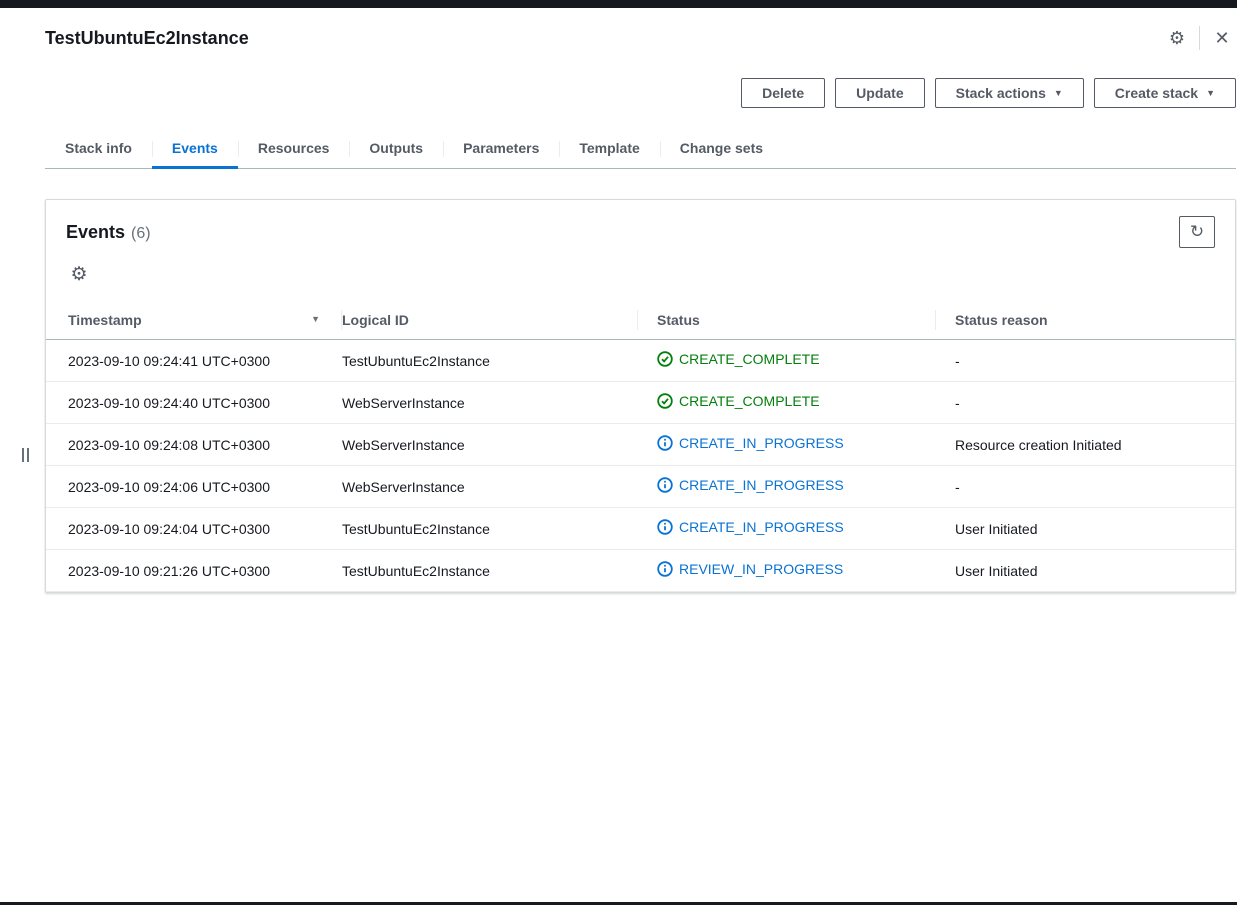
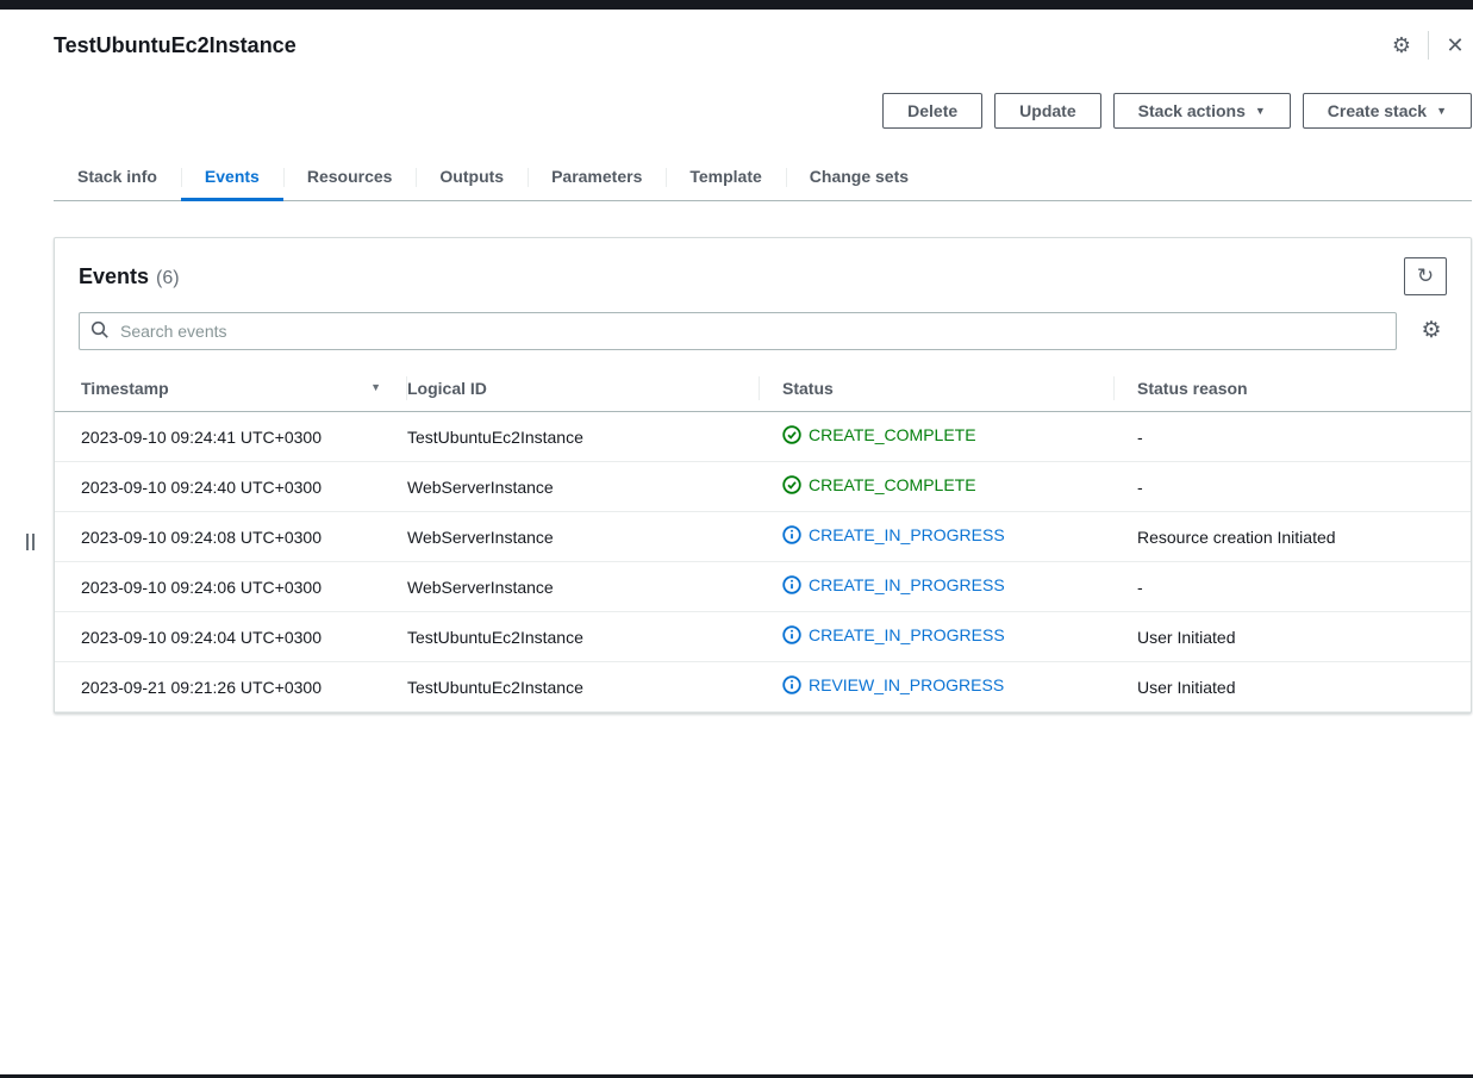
  TestUbuntuEc2Instance
  ⚙
  ✕
  Delete
  Update
  Stack actions
  ▼
  Create stack
  ▼
  Stack info
  Events
  Resources
  Outputs
  Parameters
  Template
  Change sets
  Events
  (6)
  ↻
+ Search events
  ⚙
  Timestamp ▼	Logical ID	Status	Status reason
  2023-09-10 09:24:41 UTC+0300	TestUbuntuEc2Instance	CREATE_COMPLETE	-
  2023-09-10 09:24:40 UTC+0300	WebServerInstance	CREATE_COMPLETE	-
  2023-09-10 09:24:08 UTC+0300	WebServerInstance	CREATE_IN_PROGRESS	Resource creation Initiated
  2023-09-10 09:24:06 UTC+0300	WebServerInstance	CREATE_IN_PROGRESS	-
  2023-09-10 09:24:04 UTC+0300	TestUbuntuEc2Instance	CREATE_IN_PROGRESS	User Initiated
- 2023-09-10 09:21:26 UTC+0300	TestUbuntuEc2Instance	REVIEW_IN_PROGRESS	User Initiated
+ 2023-09-21 09:21:26 UTC+0300	TestUbuntuEc2Instance	REVIEW_IN_PROGRESS	User Initiated
